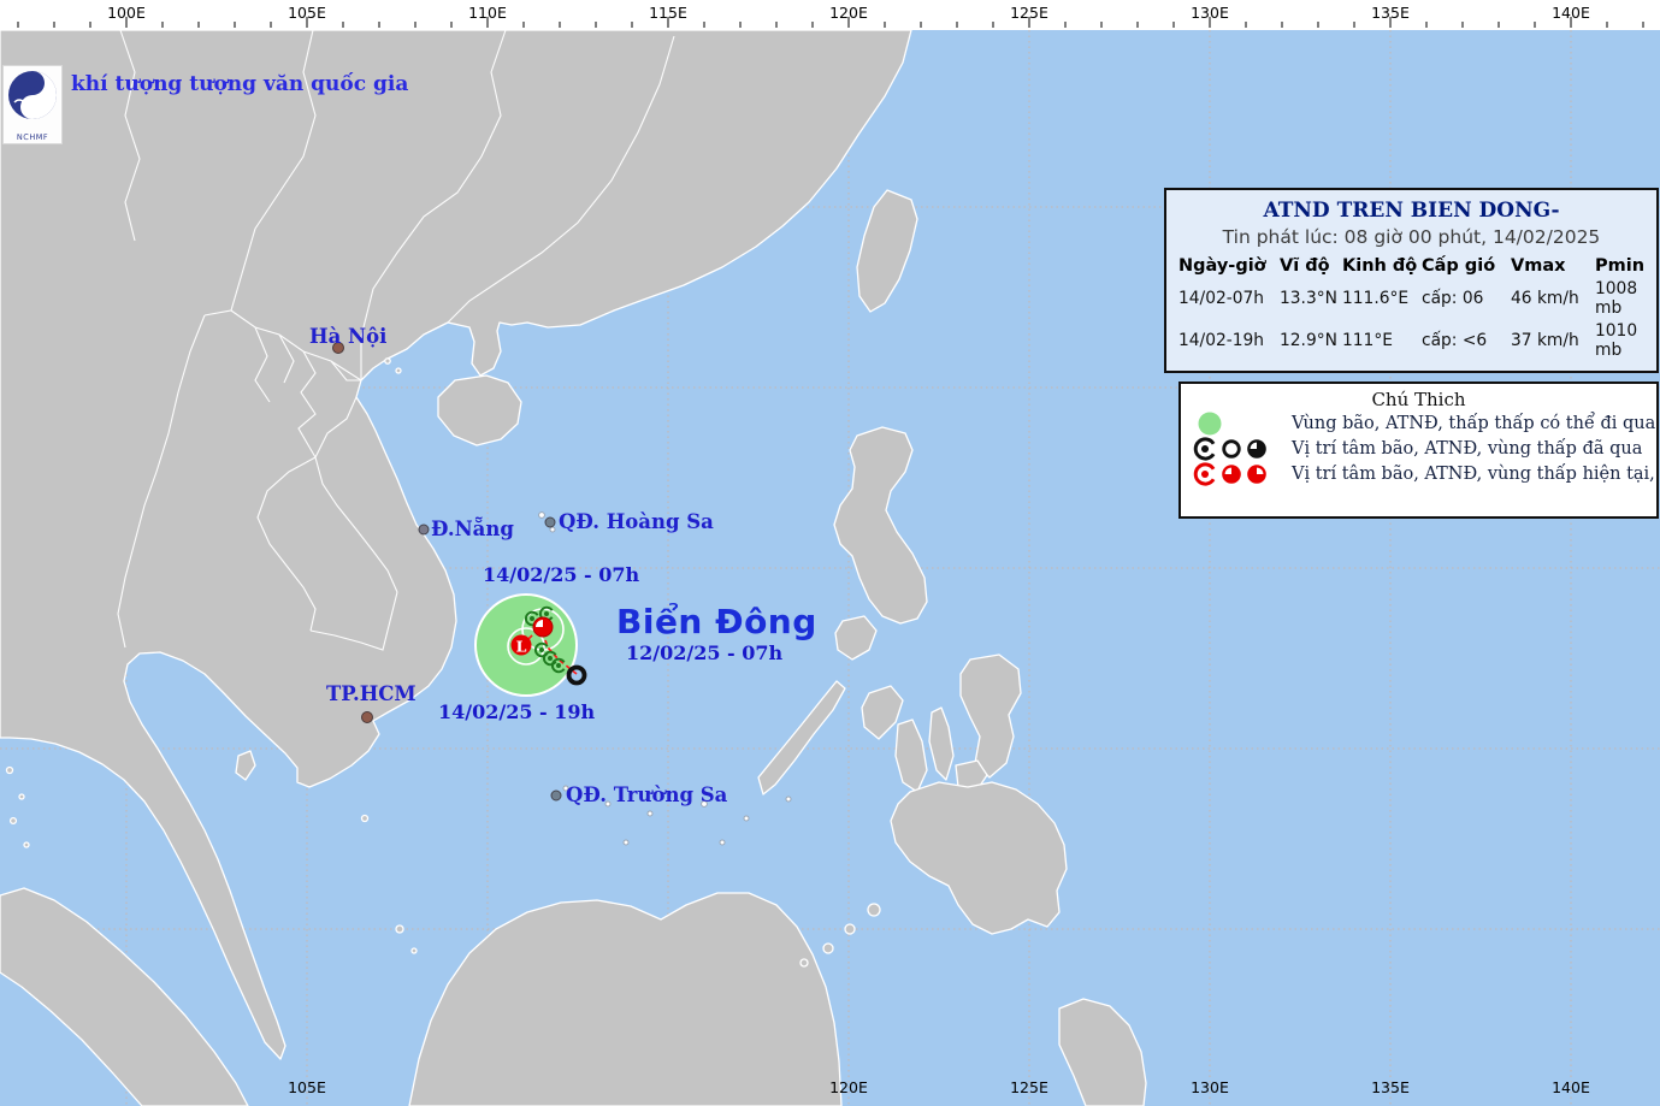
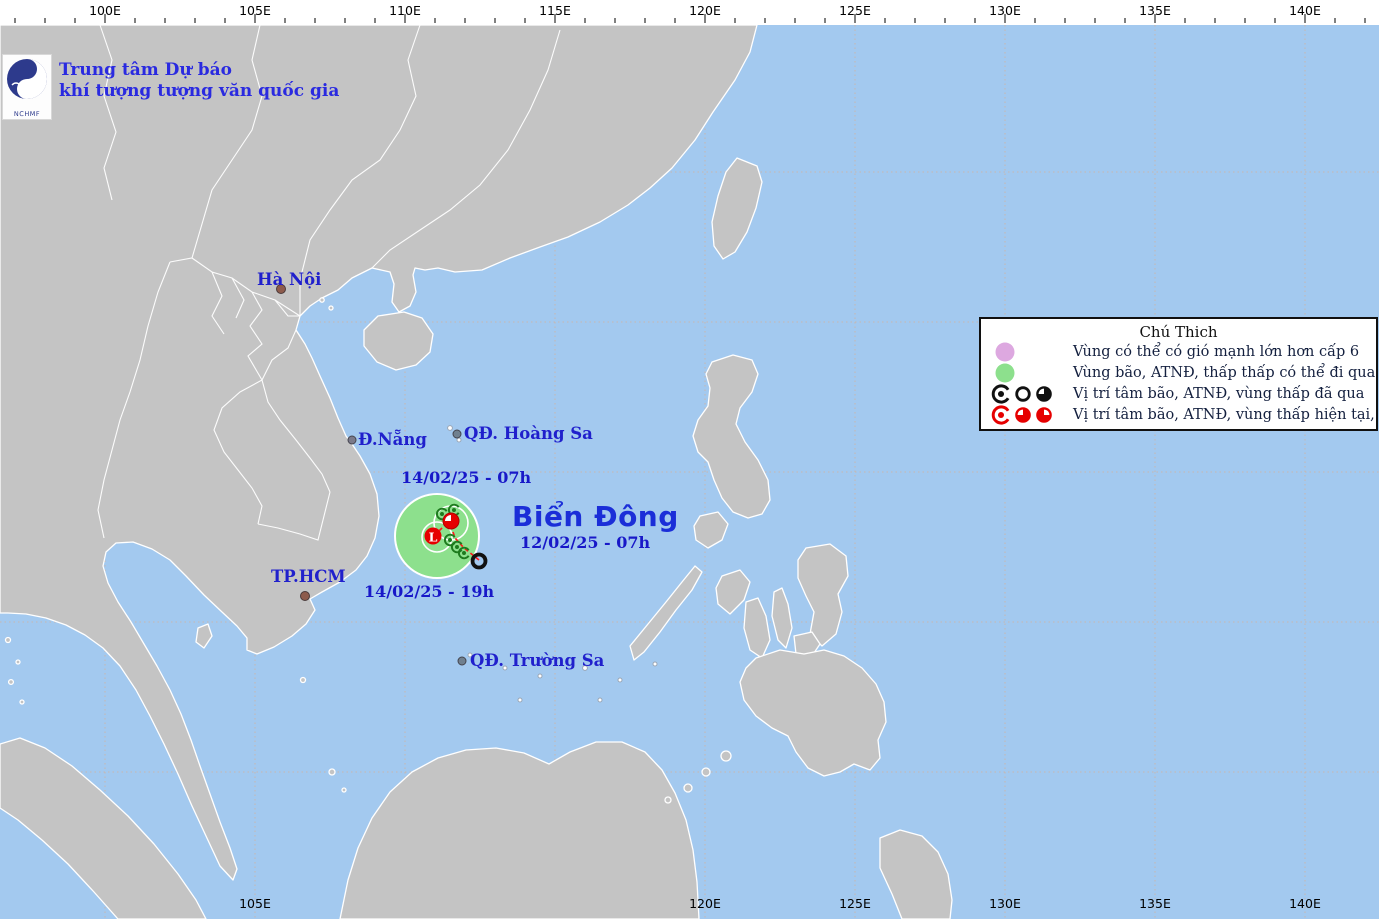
  L
  100E
  105E
  110E
  115E
  120E
  125E
  130E
  135E
  140E
  105E
  120E
  125E
  130E
  135E
  140E
  NCHMF
+ Trung tâm Dự báo
  khí tượng tượng văn quốc gia
  Hà Nội
  Đ.Nẵng
  TP.HCM
  QĐ. Hoàng Sa
  QĐ. Trường Sa
  Biển Đông
  14/02/25 - 07h
  12/02/25 - 07h
  14/02/25 - 19h
- ATND TREN BIEN DONG-
- Tin phát lúc: 08 giờ 00 phút, 14/02/2025
- Ngày-giờ	Vĩ độ	Kinh độ	Cấp gió	Vmax	Pmin
- 14/02-07h	13.3°N	111.6°E	cấp: 06	46 km/h	1008 mb
- 14/02-19h	12.9°N	111°E	cấp: <6	37 km/h	1010 mb
  Chú Thich
+ Vùng có thể có gió mạnh lớn hơn cấp 6
  Vùng bão, ATNĐ, thấp thấp có thể đi qua
  Vị trí tâm bão, ATNĐ, vùng thấp đã qua
  Vị trí tâm bão, ATNĐ, vùng thấp hiện tại,
